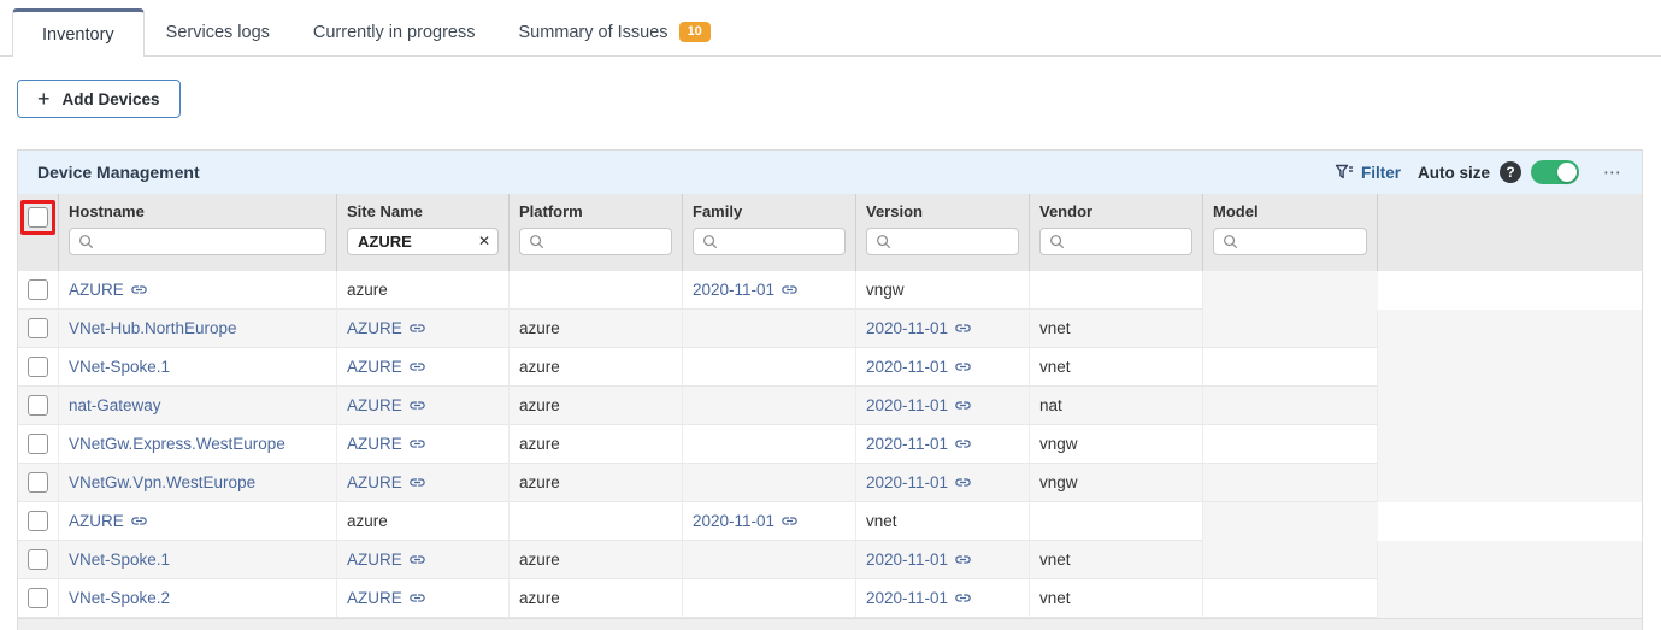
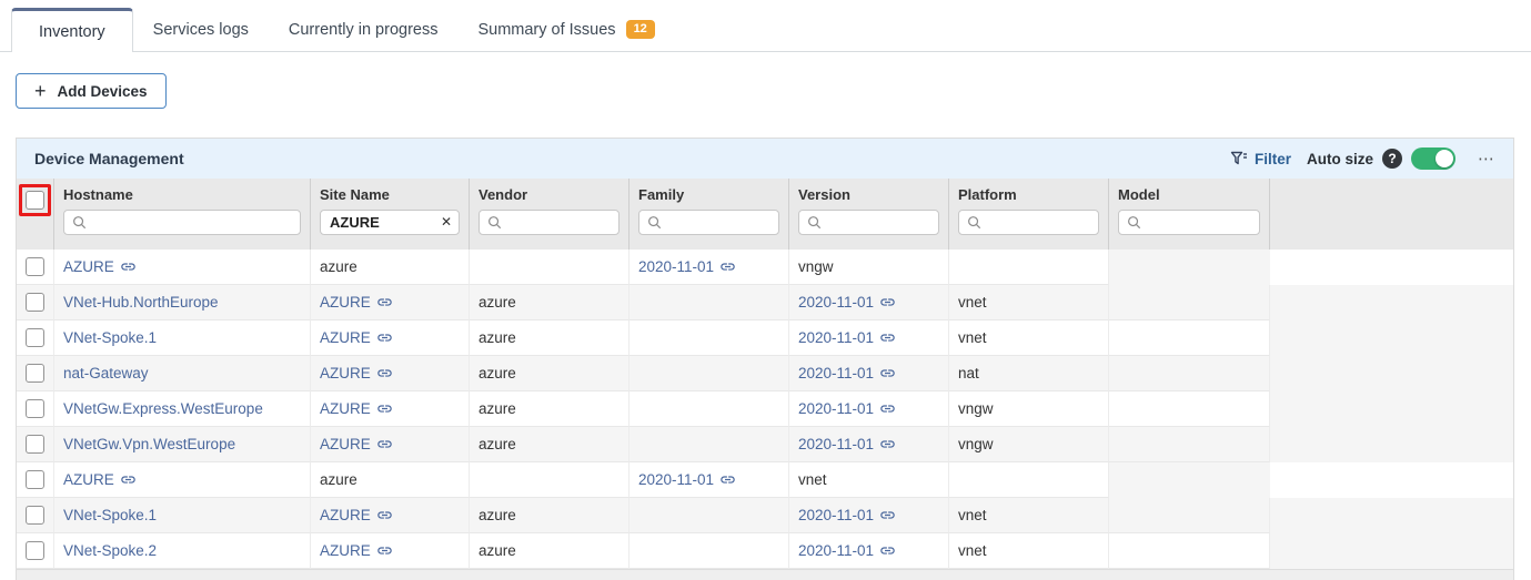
  Inventory
  Services logs
  Currently in progress
  Summary of Issues
- 10
+ 12
  +
  Add Devices
  Device Management
  Filter
  Auto size
  ?
  ⋯
  Hostname
  Site Name
  AZURE
  ✕
- Platform
+ Vendor
  Family
  Version
- Vendor
+ Platform
  Model
  AZURE
  azure
  2020-11-01
  vngw
  VNet-Hub.NorthEurope
  AZURE
  azure
  2020-11-01
  vnet
  VNet-Spoke.1
  AZURE
  azure
  2020-11-01
  vnet
  nat-Gateway
  AZURE
  azure
  2020-11-01
  nat
  VNetGw.Express.WestEurope
  AZURE
  azure
  2020-11-01
  vngw
  VNetGw.Vpn.WestEurope
  AZURE
  azure
  2020-11-01
  vngw
  AZURE
  azure
  2020-11-01
  vnet
  VNet-Spoke.1
  AZURE
  azure
  2020-11-01
  vnet
  VNet-Spoke.2
  AZURE
  azure
  2020-11-01
  vnet
